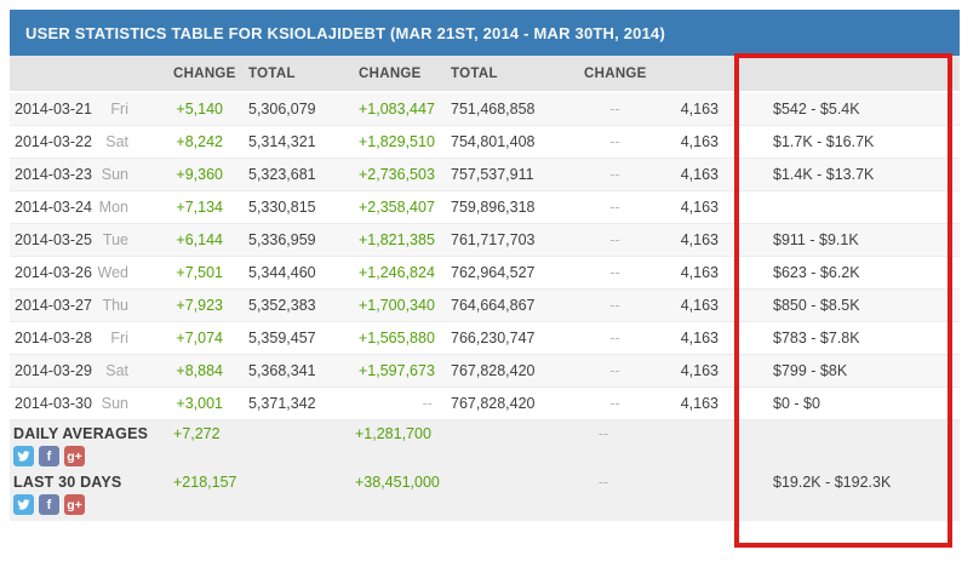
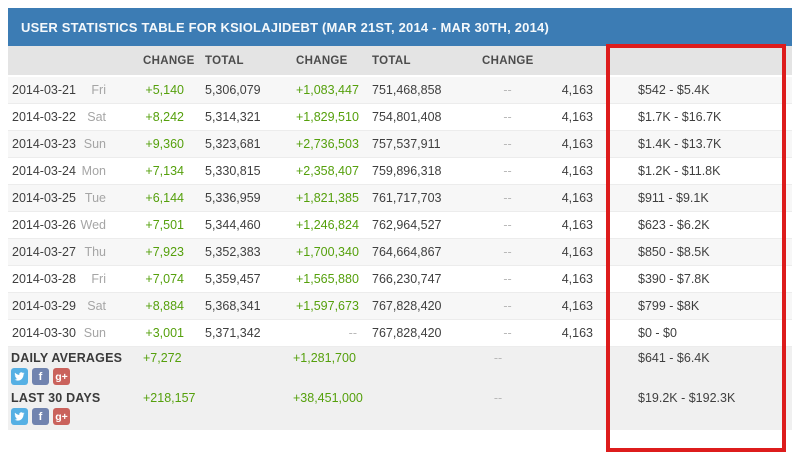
  USER STATISTICS TABLE FOR KSIOLAJIDEBT (MAR 21ST, 2014 - MAR 30TH, 2014)
  CHANGE
  TOTAL
  CHANGE
  TOTAL
  CHANGE
  2014-03-21
  Fri
  +5,140
  5,306,079
  +1,083,447
  751,468,858
  --
  4,163
  $542 - $5.4K
  2014-03-22
  Sat
  +8,242
  5,314,321
  +1,829,510
  754,801,408
  --
  4,163
  $1.7K - $16.7K
  2014-03-23
  Sun
  +9,360
  5,323,681
  +2,736,503
  757,537,911
  --
  4,163
  $1.4K - $13.7K
  2014-03-24
  Mon
  +7,134
  5,330,815
  +2,358,407
  759,896,318
  --
  4,163
+ $1.2K - $11.8K
  2014-03-25
  Tue
  +6,144
  5,336,959
  +1,821,385
  761,717,703
  --
  4,163
  $911 - $9.1K
  2014-03-26
  Wed
  +7,501
  5,344,460
  +1,246,824
  762,964,527
  --
  4,163
  $623 - $6.2K
  2014-03-27
  Thu
  +7,923
  5,352,383
  +1,700,340
  764,664,867
  --
  4,163
  $850 - $8.5K
  2014-03-28
  Fri
  +7,074
  5,359,457
  +1,565,880
  766,230,747
  --
  4,163
- $783 - $7.8K
+ $390 - $7.8K
  2014-03-29
  Sat
  +8,884
  5,368,341
  +1,597,673
  767,828,420
  --
  4,163
  $799 - $8K
  2014-03-30
  Sun
  +3,001
  5,371,342
  --
  767,828,420
  --
  4,163
  $0 - $0
  DAILY AVERAGES
  f
  g+
  +7,272
  +1,281,700
  --
+ $641 - $6.4K
  LAST 30 DAYS
  f
  g+
  +218,157
  +38,451,000
  --
  $19.2K - $192.3K
